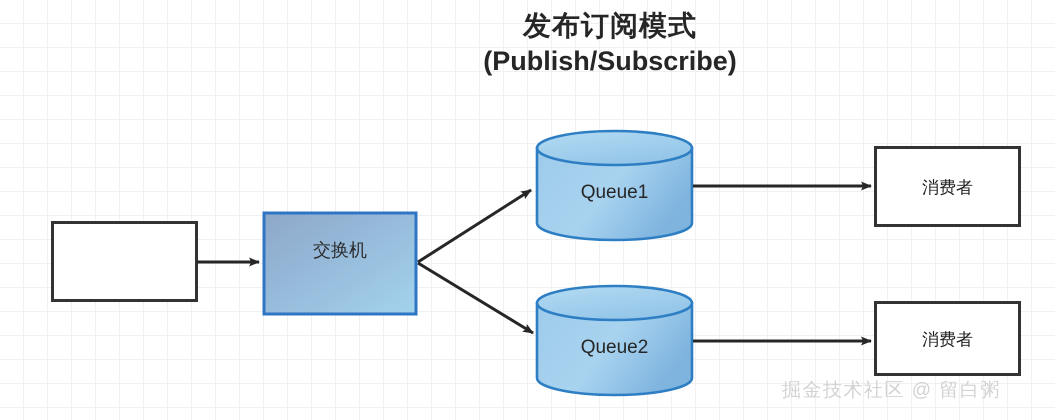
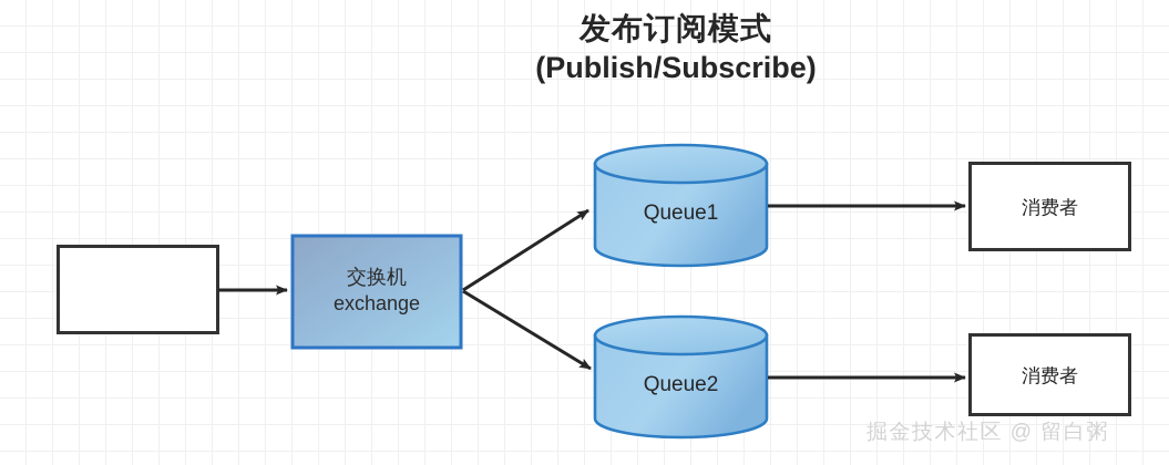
  发布订阅模式
  (Publish/Subscribe)
  交换机
+ exchange
  Queue1
  Queue2
  消费者
  消费者
  掘金技术社区 @ 留白粥
